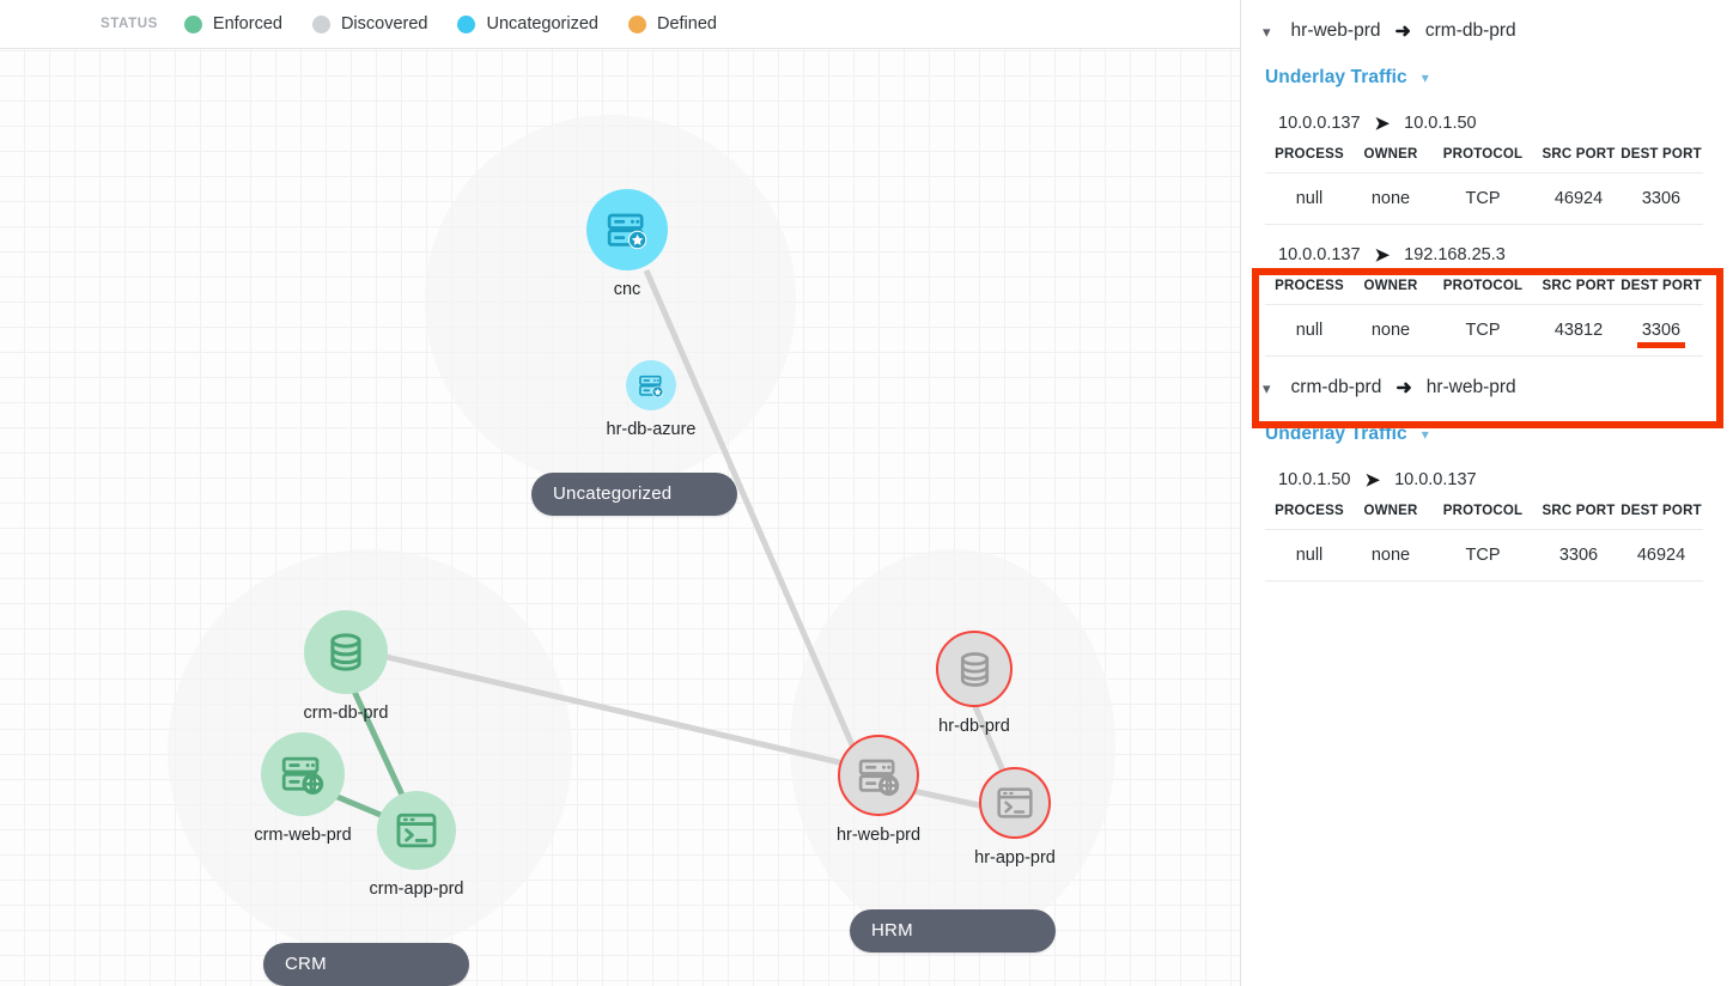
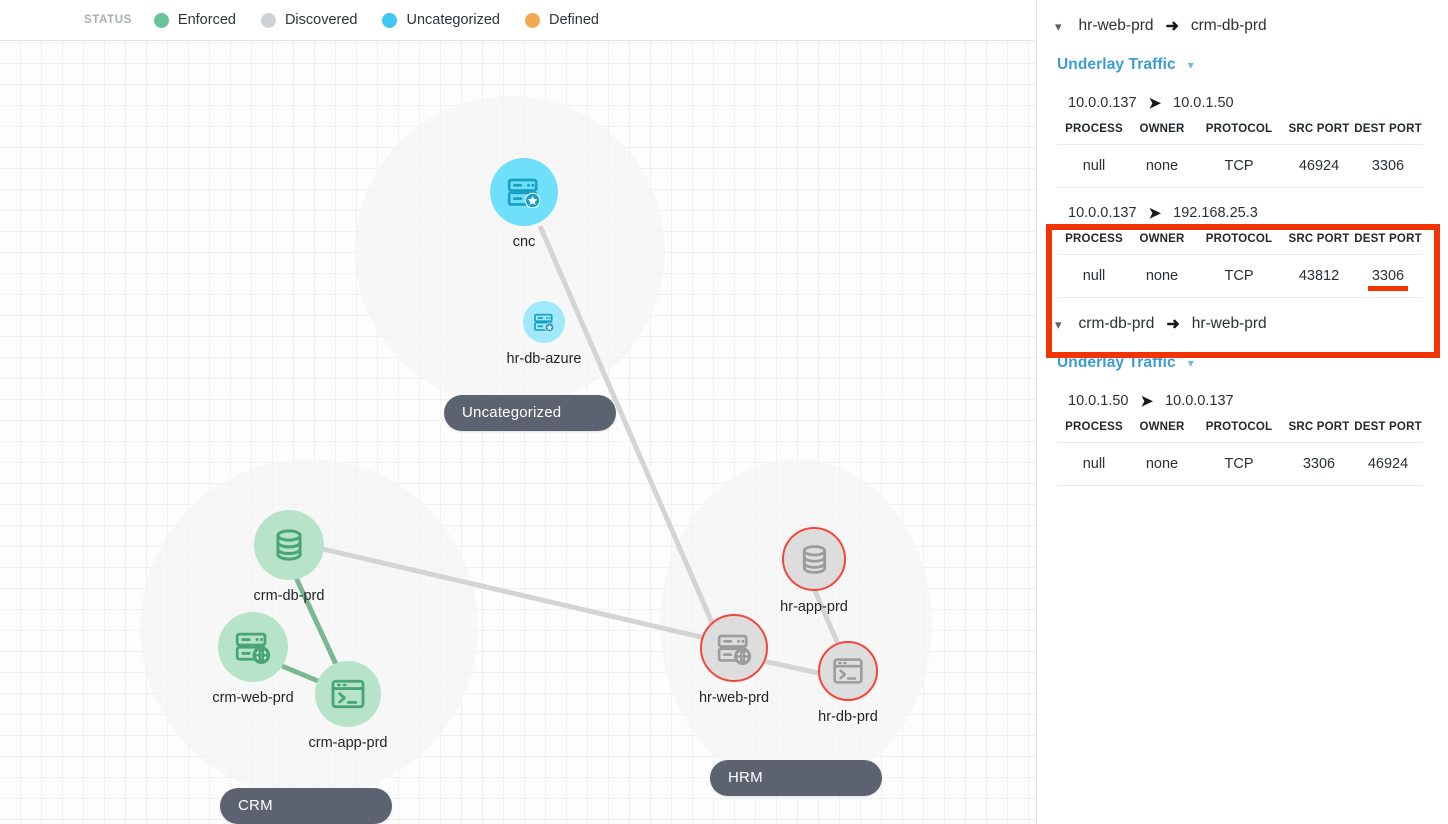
  STATUS
  Enforced
  Discovered
  Uncategorized
  Defined
  cnc
  hr-db-azure
  crm-db-prd
  crm-web-prd
  crm-app-prd
- hr-db-prd
+ hr-app-prd
  hr-web-prd
- hr-app-prd
+ hr-db-prd
  Uncategorized
  CRM
  HRM
  ▾
  hr-web-prd
  ➜
  crm-db-prd
  Underlay Traffic
  ▾
  10.0.0.137
  ➤
  10.0.1.50
  PROCESS	OWNER	PROTOCOL	SRC PORT	DEST PORT
  null	none	TCP	46924	3306
  10.0.0.137
  ➤
  192.168.25.3
  PROCESS	OWNER	PROTOCOL	SRC PORT	DEST PORT
  null	none	TCP	43812	3306
  ▾
  crm-db-prd
  ➜
  hr-web-prd
  Underlay Traffic
  ▾
  10.0.1.50
  ➤
  10.0.0.137
  PROCESS	OWNER	PROTOCOL	SRC PORT	DEST PORT
  null	none	TCP	3306	46924
